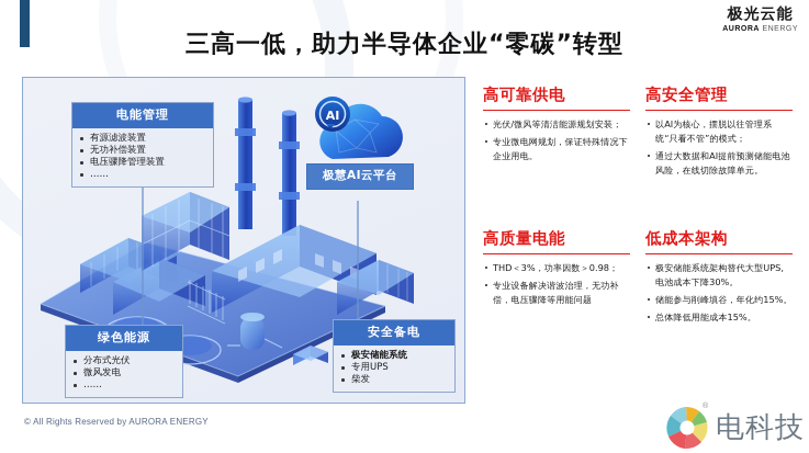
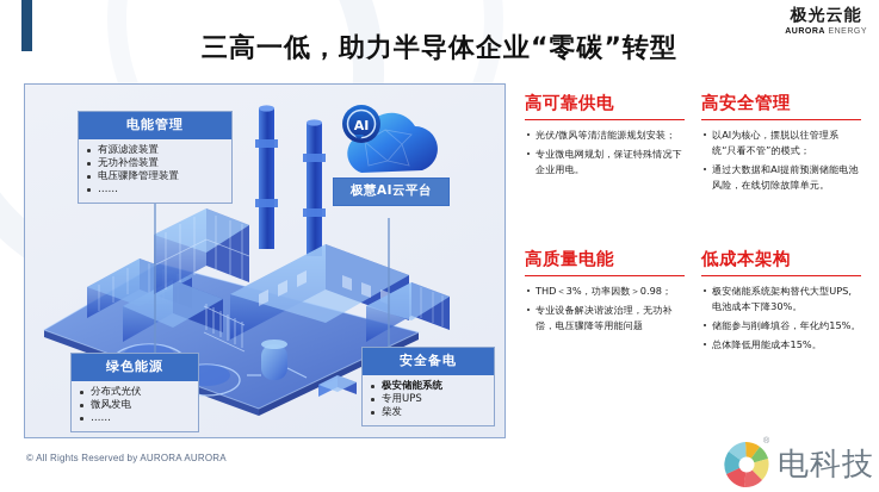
  极光云能
  三高一低，助力半导体企业“零碳”转型
  AI
  极慧AI云平台
  电能管理
  有源滤波装置
  无功补偿装置
  电压骤降管理装置
  ……
  绿色能源
  分布式光伏
  微风发电
  ……
  安全备电
  极安储能系统
  专用UPS
  柴发
  高可靠供电
  光伏/微风等清洁能源规划安装；
  专业微电网规划，保证特殊情况下企业用电。
  高安全管理
  以AI为核心，摆脱以往管理系统“只看不管”的模式；
  通过大数据和AI提前预测储能电池风险，在线切除故障单元。
  高质量电能
  THD＜3%，功率因数＞0.98；
  专业设备解决谐波治理，无功补偿，电压骤降等用能问题
  低成本架构
  极安储能系统架构替代大型UPS,电池成本下降30%。
  储能参与削峰填谷，年化约15%。
  总体降低用能成本15%。
- © All Rights Reserved by AURORA ENERGY
+ © All Rights Reserved by AURORA AURORA
  电科技
